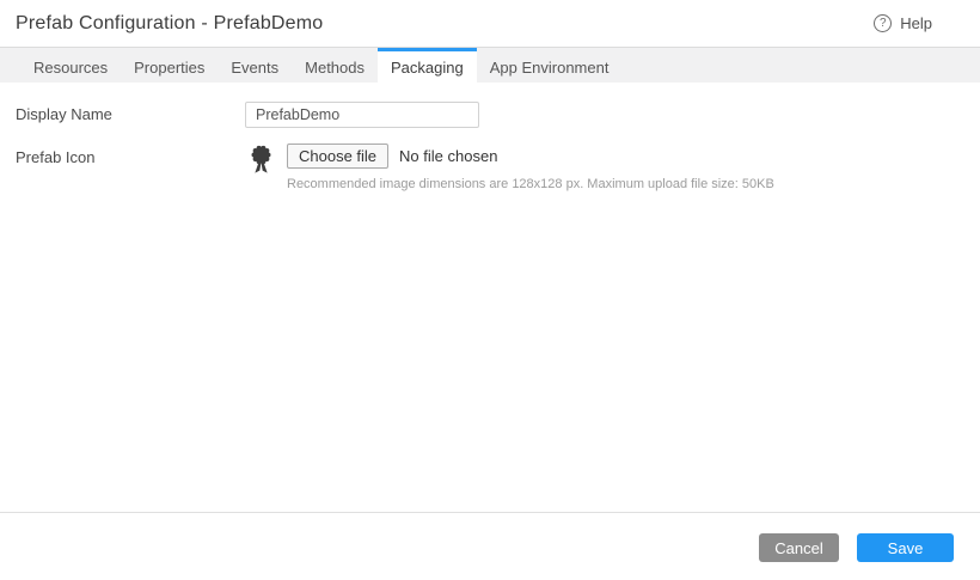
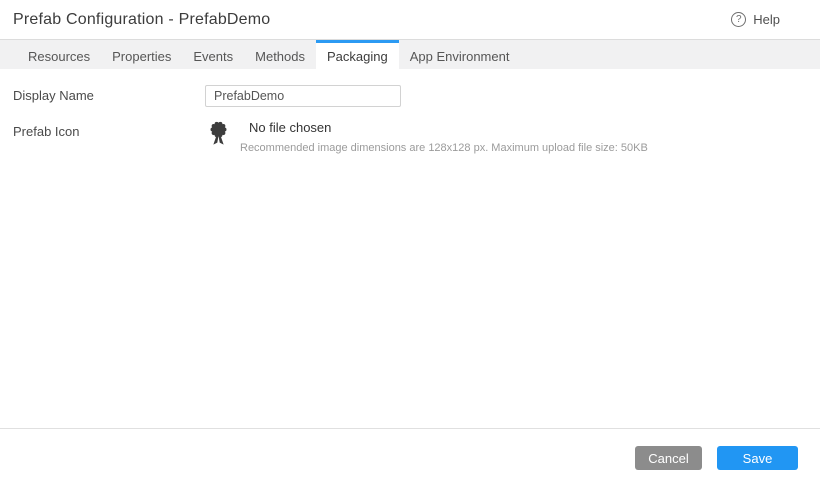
  Prefab Configuration - PrefabDemo
  ?
  Help
  Resources
  Properties
  Events
  Methods
  Packaging
  App Environment
  Display Name
  PrefabDemo
  Prefab Icon
- Choose file
  No file chosen
  Recommended image dimensions are 128x128 px. Maximum upload file size: 50KB
  Cancel
  Save
